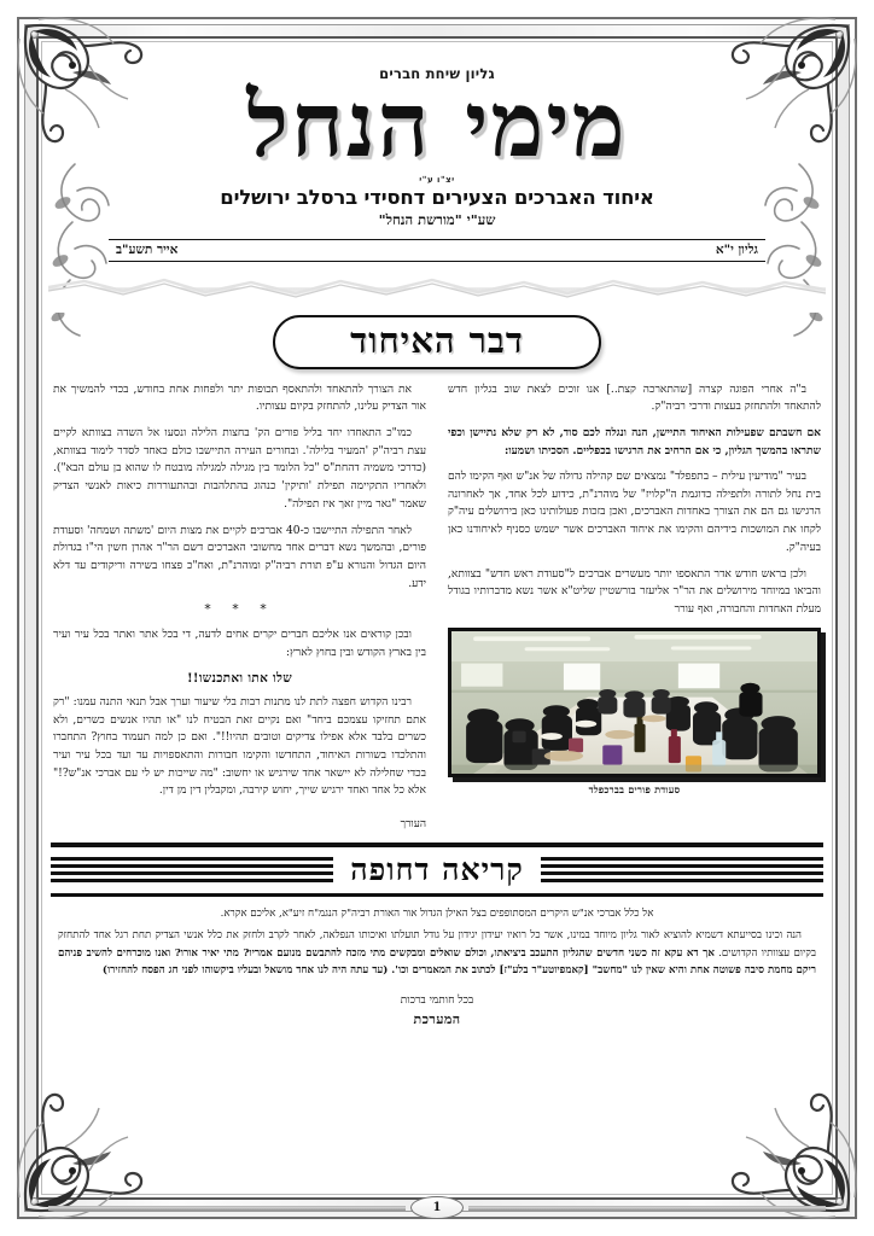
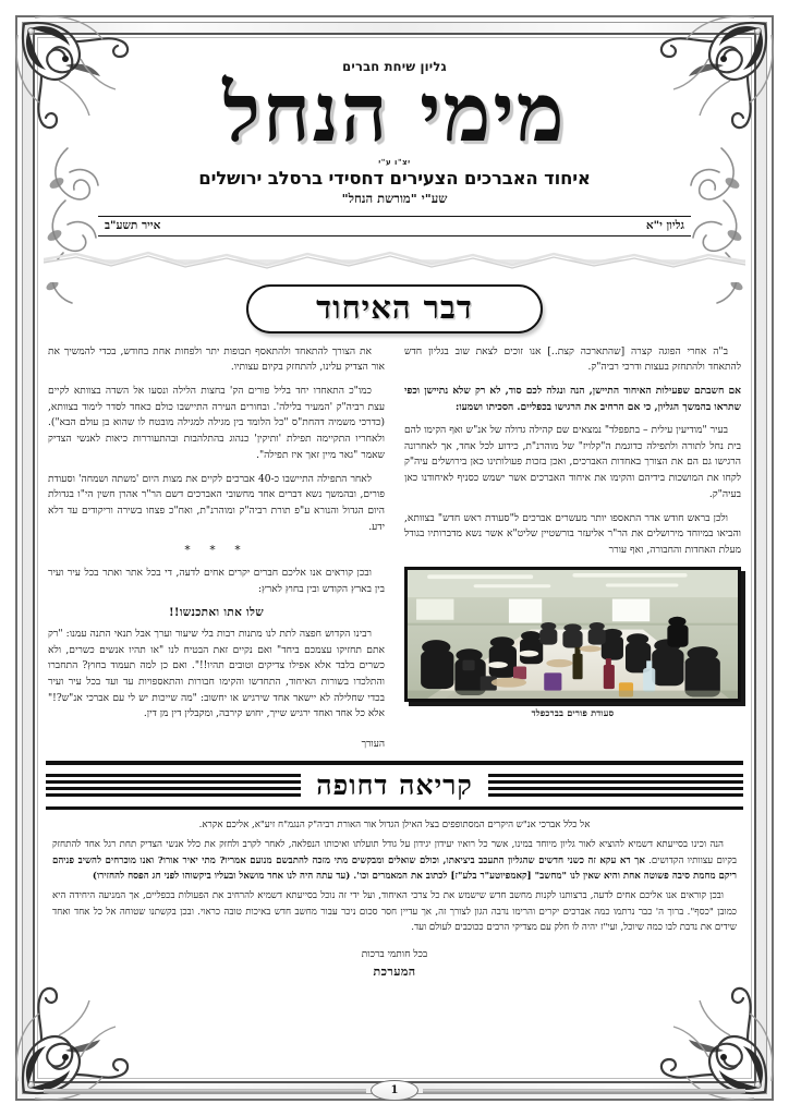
  גליון שיחת חברים
  מימי הנחל
  יצ"ו ע"י
  איחוד האברכים הצעירים דחסידי ברסלב ירושלים
  שע"י "מורשת הנחל"
  גליון י"א
  אייר תשע"ב
  דבר האיחוד
  ב"ה אחרי הפוגה קצרה [שהתארכה קצת..] אנו זוכים לצאת שוב בגליון חדש להתאחד ולהתחזק בעצות ודרכי רביה"ק.
  אם חשבתם שפעילות האיחוד התיישן, הנה ונגלה לכם סוד, לא רק שלא נתיישן וכפי שתראו בהמשך הגליון, כי אם הרחיב את הרגישו בכפליים. הסכיתו ושמעו:
  בעיר "מודיעין עילית – בתפפלד" נמצאים שם קהילה גדולה של אנ"ש ואף הקימו להם בית נחל לתורה ולתפילה כדוגמת ה"קלויז" של מוהרנ"ת, כידוע לכל אחד, אך לאחרונה הרגישו גם הם את הצורך באחדות האברכים, ואכן בזכות פעולותינו כאן בירושלים עיה"ק לקחו את המושכות בידיהם והקימו את איחוד האברכים אשר ישמש כסניף לאיחודנו כאן בעיה"ק.
  ולכן בראש חודש אדר התאספו יותר מעשרים אברכים ל"סעודת ראש חדש" בצוותא, והביאו במיוחד מירושלים את הר"ר אליעזר בורשטיין שליט"א אשר נשא מדברותיו בגודל מעלת האחדות והחבורה, ואף עורר
  סעודת פורים בברכפלד
  את הצורך להתאחד ולהתאסף תכופות יתר ולפחות אחת בחודש, בכדי להמשיך את אור הצדיק עלינו, להתחזק בקיום עצותיו.
  כמו"כ התאחדו יחד בליל פורים הק' בחצות הלילה ונסעו אל השדה בצוותא לקיים עצת רביה"ק 'המעיר בלילה'. ובחורים העירה התיישבו כולם כאחד לסדר לימוד בצוותא, (כדרכי משמיה דהחת"ס "כל הלומד בין מגילה למגילה מובטח לו שהוא בן עולם הבא"). ולאחריו התקיימה תפילת 'ותיקין' כנהוג בהתלהבות ובהתעוררות כיאות לאנשי הצדיק שאמר "גאר מיין זאך איז תפילה".
  לאחר התפילה התיישבו כ-40 אברכים לקיים את מצות היום 'משתה ושמחה' וסעודת פורים, ובהמשך נשא דברים אחד מחשובי האברכים דשם הר"ר אהרן חשין הי"ו בגדולת היום הגדול והנורא ע"פ תורת רביה"ק ומוהרנ"ת, ואח"כ פצחו בשירה וריקודים עד דלא ידע.
  * * *
  ובכן קוראים אנו אליכם חברים יקרים אחים לדעה, די בכל אתר ואתר בכל עיר ועיר בין בארץ הקודש ובין בחוץ לארץ:
  שלו אתו ואתכנשו!!
  רבינו הקדוש חפצה לתת לנו מתנות רבות בלי שיעור וערך אבל תנאי התנה עמנו: "רק אתם תחזיקו עצמכם ביחד" ואם נקיים זאת הבטיח לנו "או תהיו אנשים כשרים, ולא כשרים בלבד אלא אפילו צדיקים וטובים תהיו!!". ואם כן למה תעמוד בחוץ? התחברו והתלכדו בשורות האיחוד, התחדשו והקימו חבורות והתאספויות עד ועד בכל עיר ועיר בכדי שחלילה לא יישאר אחד שירגיש או יחשוב: "מה שייכות יש לי עם אברכי אנ"ש?!" אלא כל אחד ואחד ירגיש שייך, יחוש קירבה, ומקבלין דין מן דין.
  העורך
  קריאה דחופה
  אל כלל אברכי אנ"ש היקרים המסתופפים בצל האילן הגדול אור האורת רביה"ק הנגמ"ח זיע"א, אליכם אקרא.
  הנה וכינו בסייעתא דשמיא להוציא לאור גליון מיוחד במינו, אשר כל רואיו יעידון יגידון על גודל תועלתו ואיכותו הנפלאה, לאחר לקרב ולחזק את כלל אנשי הצדיק תחת רגל אחד להתחזק בקיום עצוותיו הקדושים. אך דא עקא זה כשני חדשים שהגליון התעכב ביציאתו, וכולם שואלים ומבקשים מתי מזכה להתבשם מנועם אמריו? מתי יאיר אורו? ואנו מוכרחים להשיב פניהם ריקם מחמת סיבה פשוטה אחת והיא שאין לנו "מחשב" [קאמפיוטע"ר בלע"ז] לכתוב את המאמרים וכו'. (עד עתה היה לנו אחד מושאל ובעליו ביקשוהו לפני חג הפסח להחזירו)
+ ובכן קוראים אנו אליכם אחים לדעה, ברצותנו לקנות מחשב חדש שישמש את כל צרכי האיחוד, ועל ידי זה נוכל בסייעתא דשמיא להרחיב את הפעולות בכפליים, אך המניעה היחידה היא כמובן "כסף". ברוך ה' כבר נרתמו כמה אברכים יקרים והרימו נדבה הגון לצורך זה, אך עדיין חסר סכום ניכר עבור מחשב חדש באיכות טובה כראוי. ובכן בקשתנו שטוחה אל כל אחד ואחד שידים את נדבת לבו כמה שיוכל, ועי"ז יהיה לו חלק עם מצדיקי הרבים ככוכבים לעולם ועד.
  בכל חותמי ברכות
  המערכת
  1
